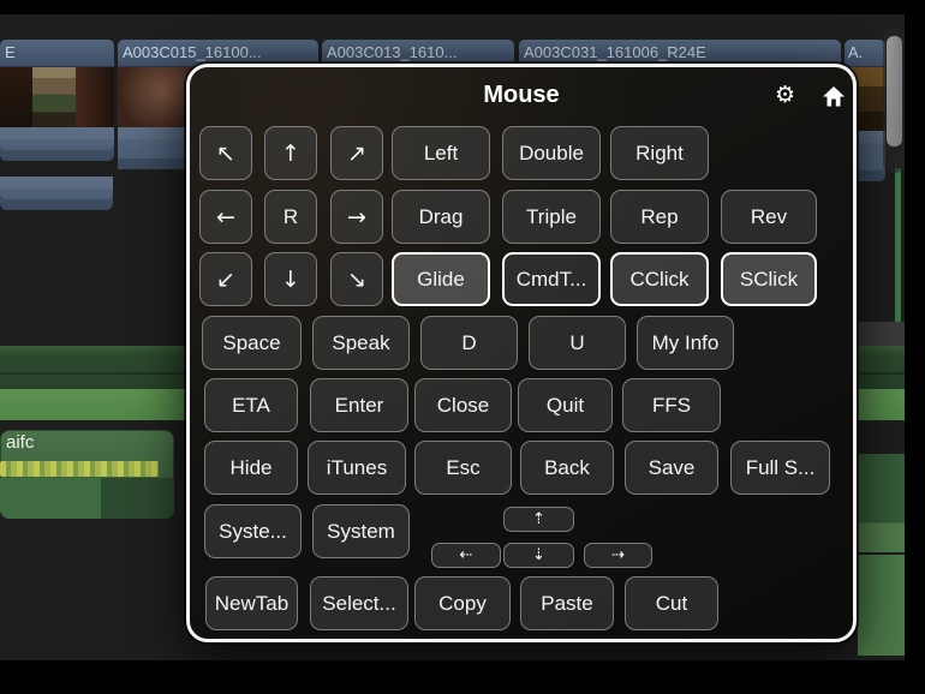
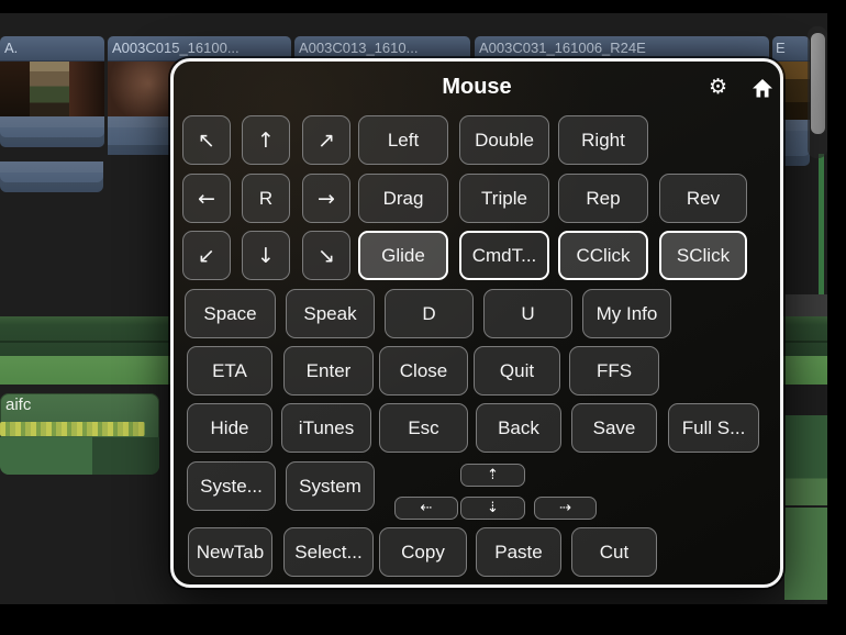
- E
+ A.
  A003C015_16100...
  A003C013_1610...
  A003C031_161006_R24E
- A.
+ E
  aifc
  Mouse
  ⚙
  ↖
  ↑
  ↗
  Left
  Double
  Right
  ←
  R
  →
  Drag
  Triple
  Rep
  Rev
  ↙
  ↓
  ↘
  Glide
  CmdT...
  CClick
  SClick
  Space
  Speak
  D
  U
  My Info
  ETA
  Enter
  Close
  Quit
  FFS
  Hide
  iTunes
  Esc
  Back
  Save
  Full S...
  Syste...
  System
  ⇡
  ⇠
  ⇣
  ⇢
  NewTab
  Select...
  Copy
  Paste
  Cut
